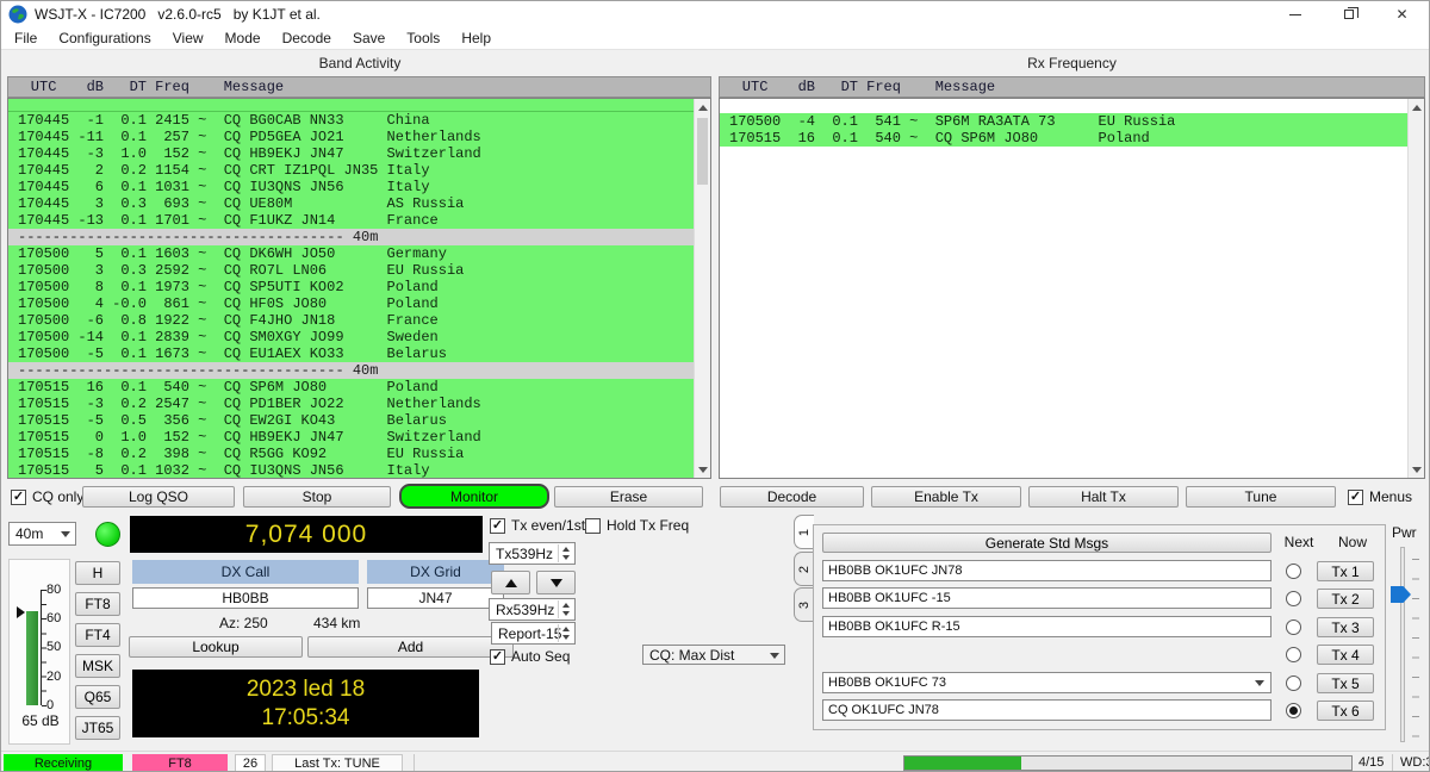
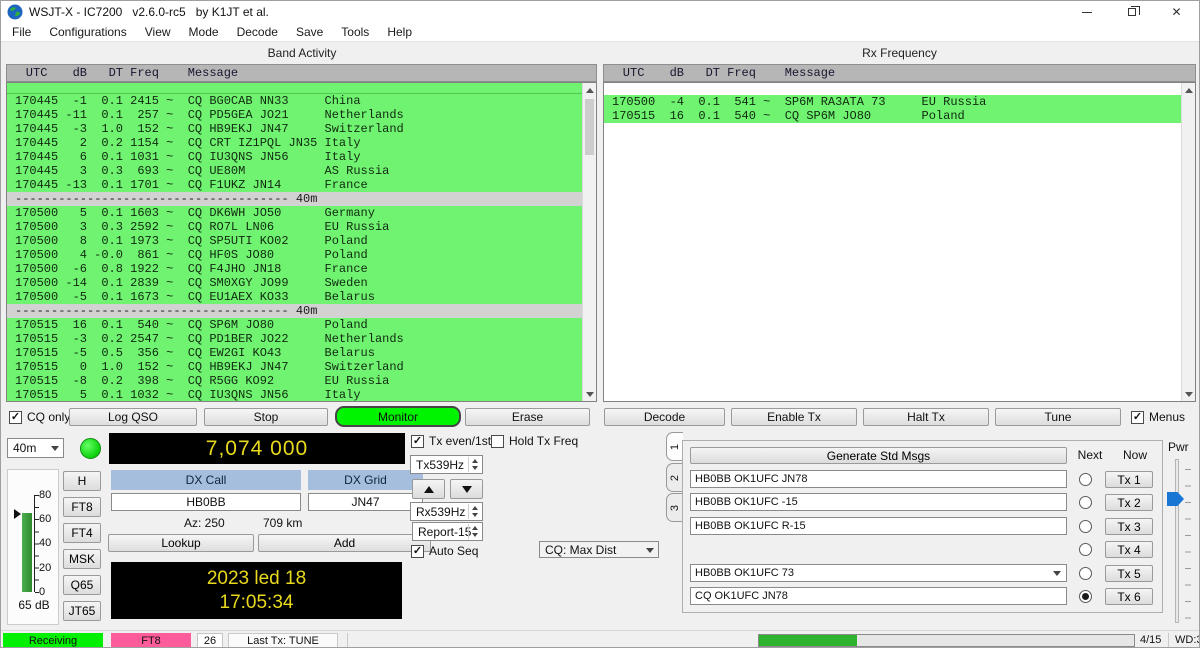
  WSJT-X - IC7200 v2.6.0-rc5 by K1JT et al.
  ✕
  File
  Configurations
  View
  Mode
  Decode
  Save
  Tools
  Help
  Band Activity
  Rx Frequency
  UTC
  dB
  DT
  Freq
  Message
  170445
  -1
  0.1
  2415
  ~
  CQ BG0CAB NN33
  China
  170445
  -11
  0.1
  257
  ~
  CQ PD5GEA JO21
  Netherlands
  170445
  -3
  1.0
  152
  ~
  CQ HB9EKJ JN47
  Switzerland
  170445
  2
  0.2
  1154
  ~
  CQ CRT IZ1PQL JN35
  Italy
  170445
  6
  0.1
  1031
  ~
  CQ IU3QNS JN56
  Italy
  170445
  3
  0.3
  693
  ~
  CQ UE80M
  AS Russia
  170445
  -13
  0.1
  1701
  ~
  CQ F1UKZ JN14
  France
  -------------------------------------- 40m
  170500
  5
  0.1
  1603
  ~
  CQ DK6WH JO50
  Germany
  170500
  3
  0.3
  2592
  ~
  CQ RO7L LN06
  EU Russia
  170500
  8
  0.1
  1973
  ~
  CQ SP5UTI KO02
  Poland
  170500
  4
  -0.0
  861
  ~
  CQ HF0S JO80
  Poland
  170500
  -6
  0.8
  1922
  ~
  CQ F4JHO JN18
  France
  170500
  -14
  0.1
  2839
  ~
  CQ SM0XGY JO99
  Sweden
  170500
  -5
  0.1
  1673
  ~
  CQ EU1AEX KO33
  Belarus
  -------------------------------------- 40m
  170515
  16
  0.1
  540
  ~
  CQ SP6M JO80
  Poland
  170515
  -3
  0.2
  2547
  ~
  CQ PD1BER JO22
  Netherlands
  170515
  -5
  0.5
  356
  ~
  CQ EW2GI KO43
  Belarus
  170515
  0
  1.0
  152
  ~
  CQ HB9EKJ JN47
  Switzerland
  170515
  -8
  0.2
  398
  ~
  CQ R5GG KO92
  EU Russia
  170515
  5
  0.1
  1032
  ~
  CQ IU3QNS JN56
  Italy
  UTC
  dB
  DT
  Freq
  Message
  170500
  -4
  0.1
  541
  ~
  SP6M RA3ATA 73
  EU Russia
  170515
  16
  0.1
  540
  ~
  CQ SP6M JO80
  Poland
  ✓
  CQ only
  Log QSO
  Stop
  Monitor
  Erase
  Decode
  Enable Tx
  Halt Tx
  Tune
  ✓
  Menus
  40m
  80
  60
- 50
+ 40
  20
  0
  65 dB
  H
  FT8
  FT4
  MSK
  Q65
  JT65
  7,074 000
  DX Call
  DX Grid
  HB0BB
  JN47
  Az: 250
- 434 km
+ 709 km
  Lookup
  Add
  2023 led 18
  17:05:34
  ✓
  Tx even/1st
  Hold Tx Freq
  Tx
  539
  Hz
  Rx
  539
  Hz
  Report
  -15
  ✓
  Auto Seq
  CQ: Max Dist
  Generate Std Msgs
  Next
  Now
  HB0BB OK1UFC JN78
  Tx 1
  HB0BB OK1UFC -15
  Tx 2
  HB0BB OK1UFC R-15
  Tx 3
  Tx 4
  HB0BB OK1UFC 73
  Tx 5
  CQ OK1UFC JN78
  Tx 6
  Pwr
  Receiving
  FT8
  26
  Last Tx: TUNE
  4/15
